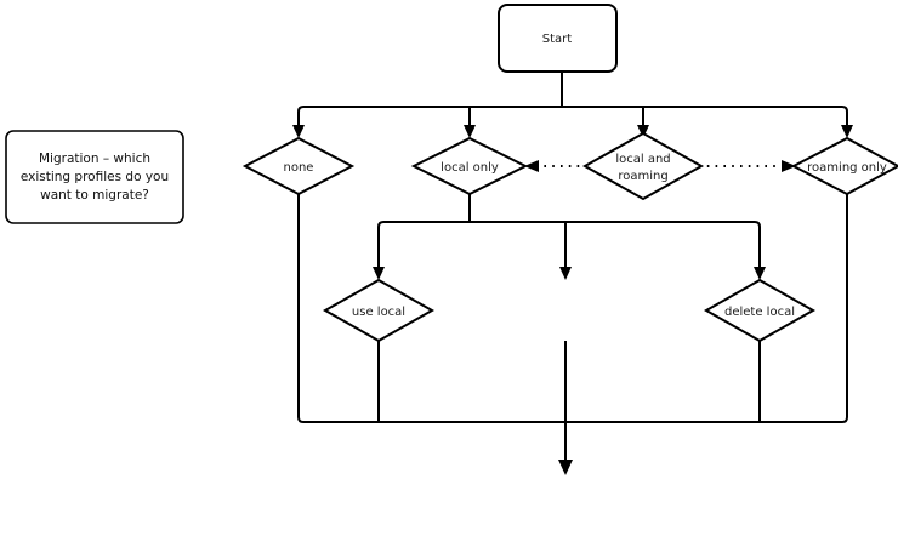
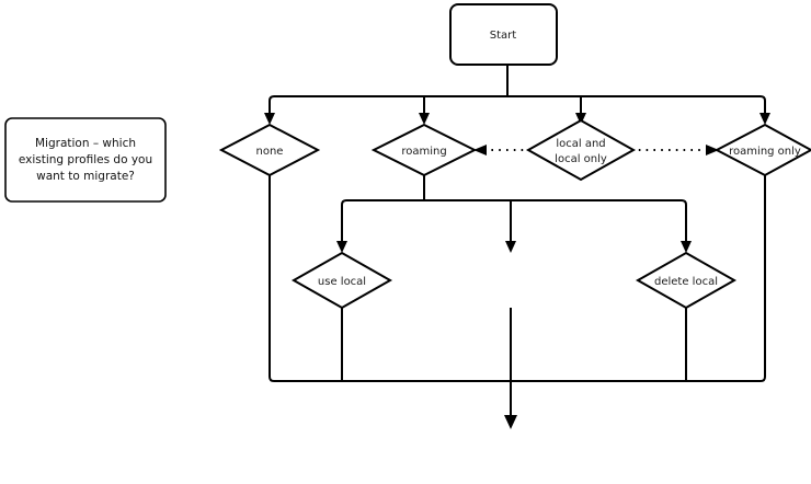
  Migration – which
  existing profiles do you
  want to migrate?
  Start
  none
- local only
+ roaming
  local and
- roaming
+ local only
  roaming only
  use local
  delete local
